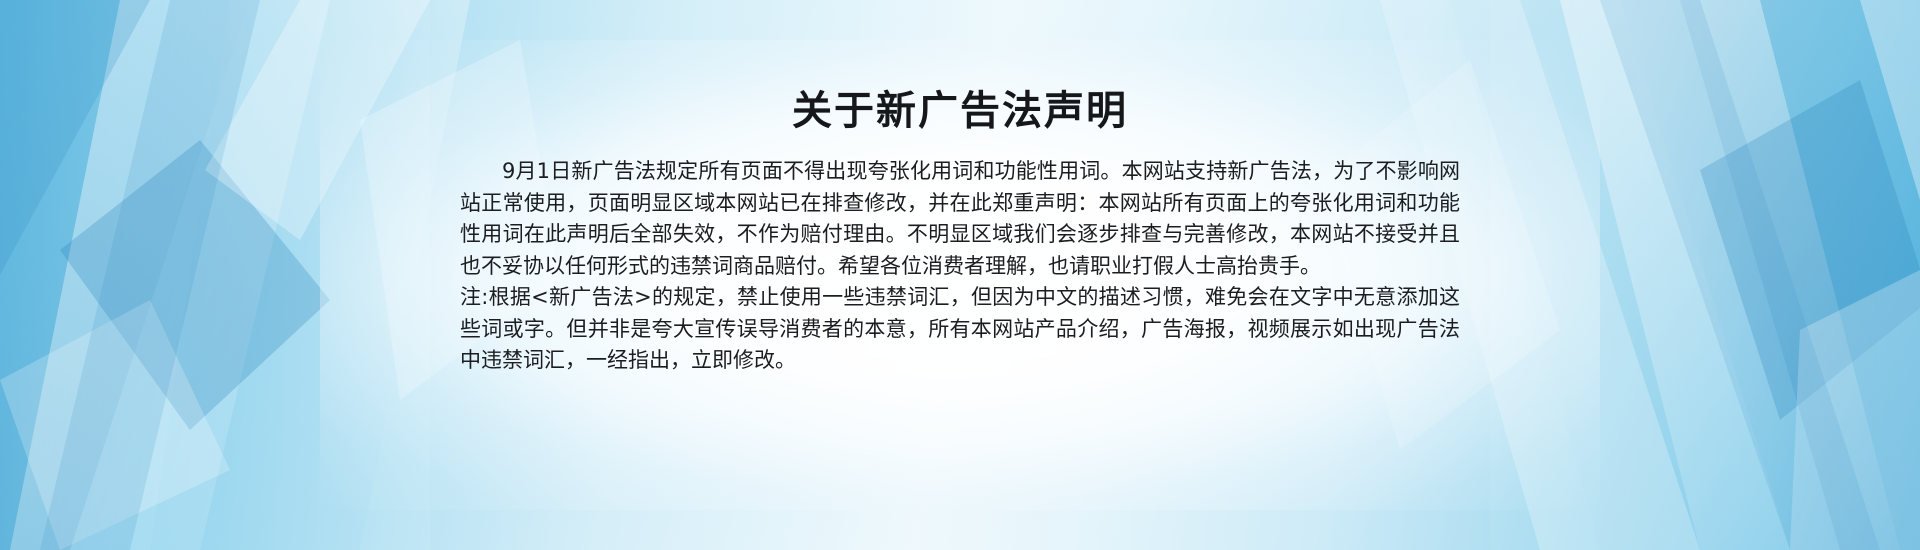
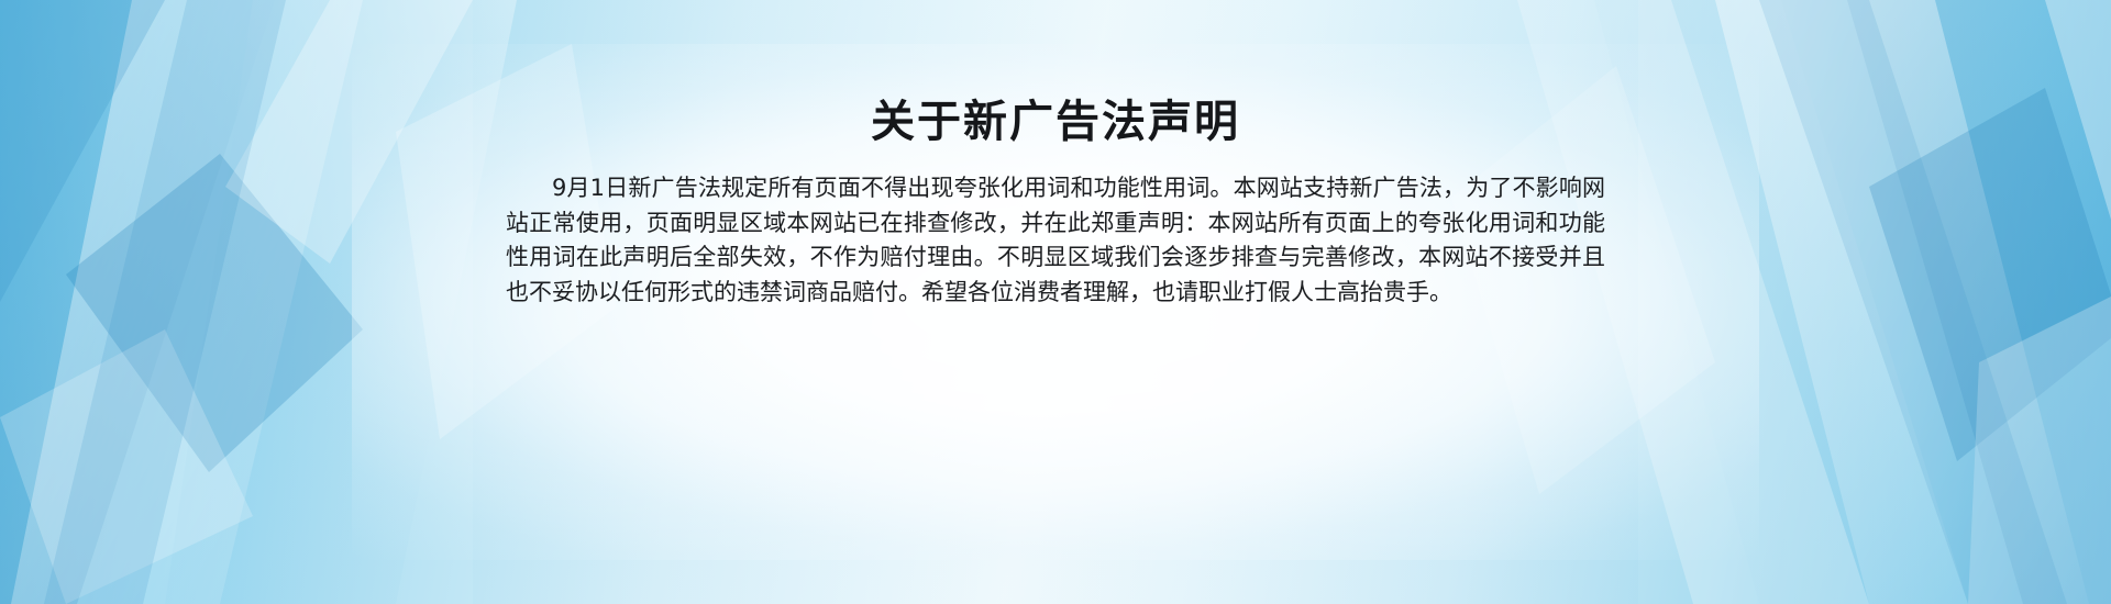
  关于新广告法声明
  9月1日新广告法规定所有页面不得出现夸张化用词和功能性用词。本网站支持新广告法，为了不影响网站正常使用，页面明显区域本网站已在排查修改，并在此郑重声明：本网站所有页面上的夸张化用词和功能性用词在此声明后全部失效，不作为赔付理由。不明显区域我们会逐步排查与完善修改，本网站不接受并且也不妥协以任何形式的违禁词商品赔付。希望各位消费者理解，也请职业打假人士高抬贵手。
- 注:根据<新广告法>的规定，禁止使用一些违禁词汇，但因为中文的描述习惯，难免会在文字中无意添加这些词或字。但并非是夸大宣传误导消费者的本意，所有本网站产品介绍，广告海报，视频展示如出现广告法中违禁词汇，一经指出，立即修改。
